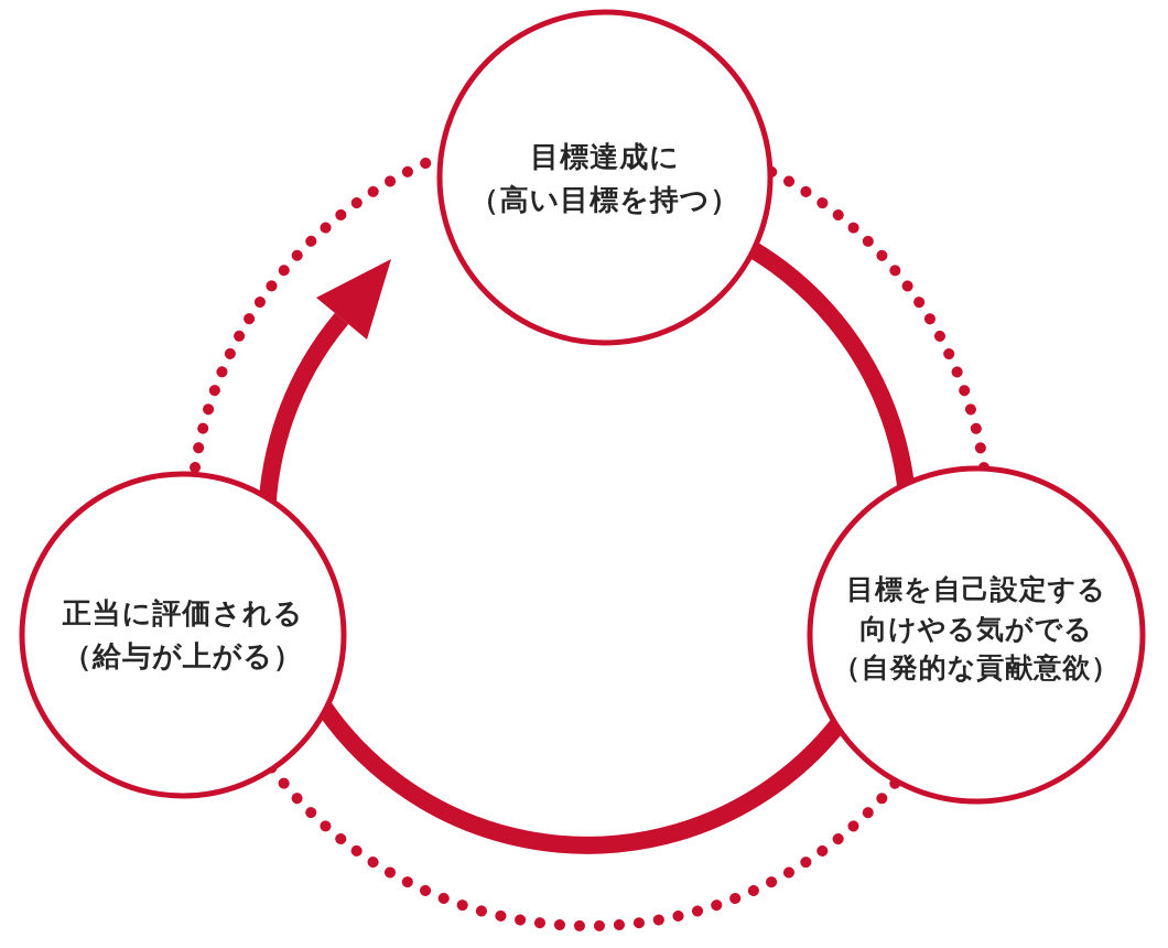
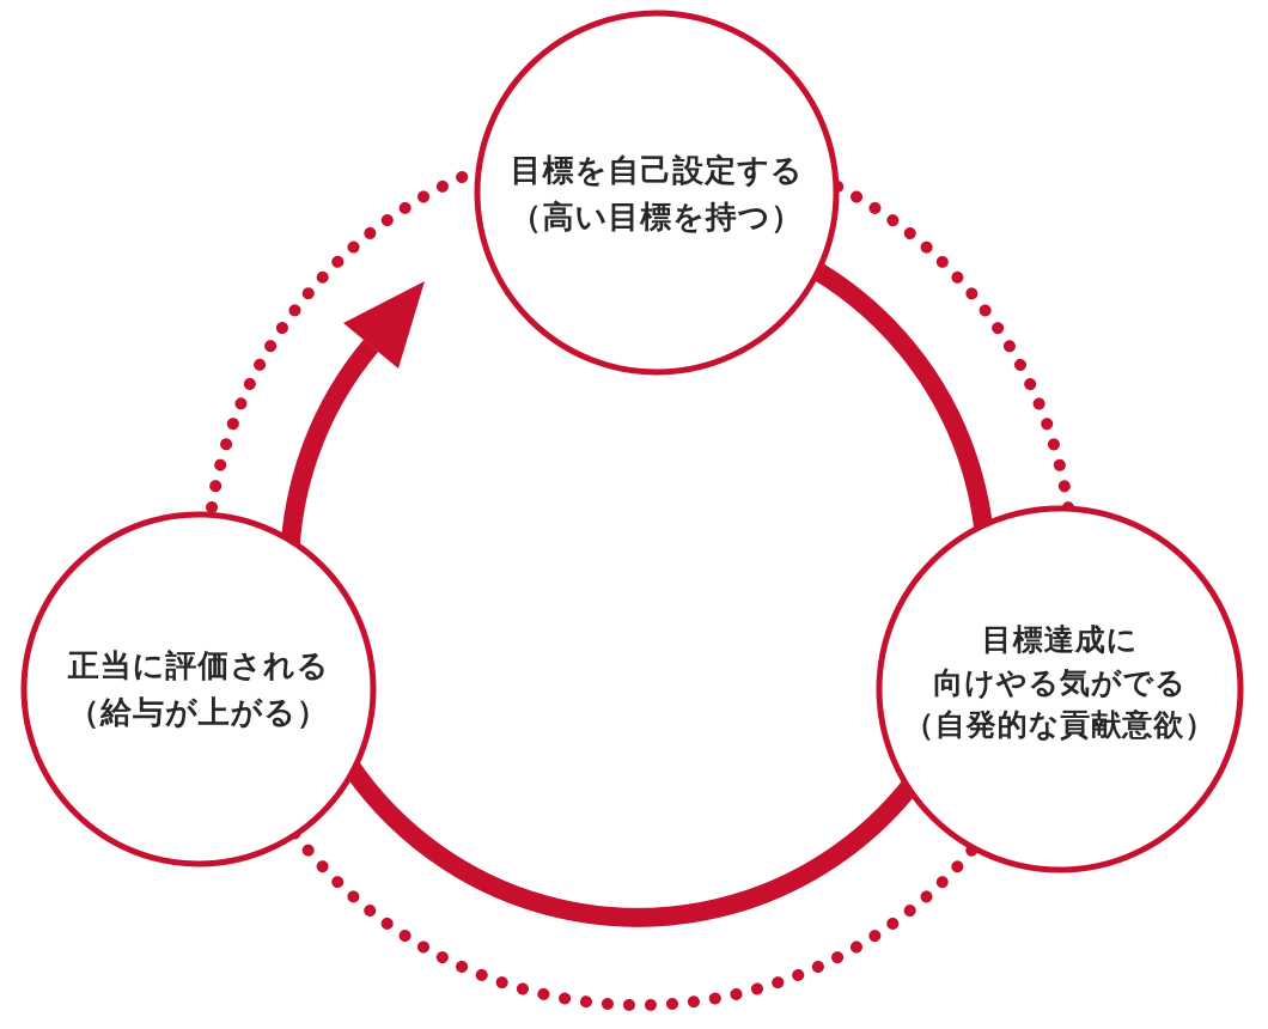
- 目標達成に
+ 目標を自己設定する
  （高い目標を持つ）
- 目標を自己設定する
+ 目標達成に
  向けやる気がでる
  （自発的な貢献意欲）
  正当に評価される
  （給与が上がる）
